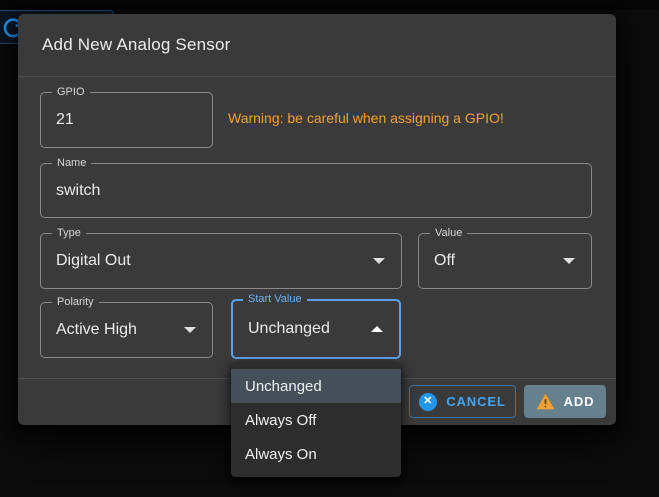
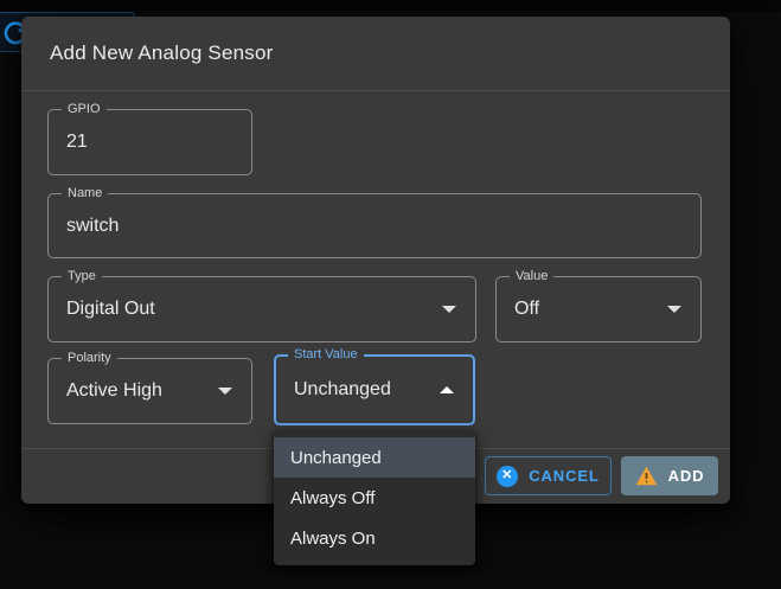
  Add New Analog Sensor
  GPIO
  21
- Warning: be careful when assigning a GPIO!
  Name
  switch
  Type
  Digital Out
  Value
  Off
  Polarity
  Active High
  Start Value
  Unchanged
  ✕
  CANCEL
  ADD
  Unchanged
  Always Off
  Always On
